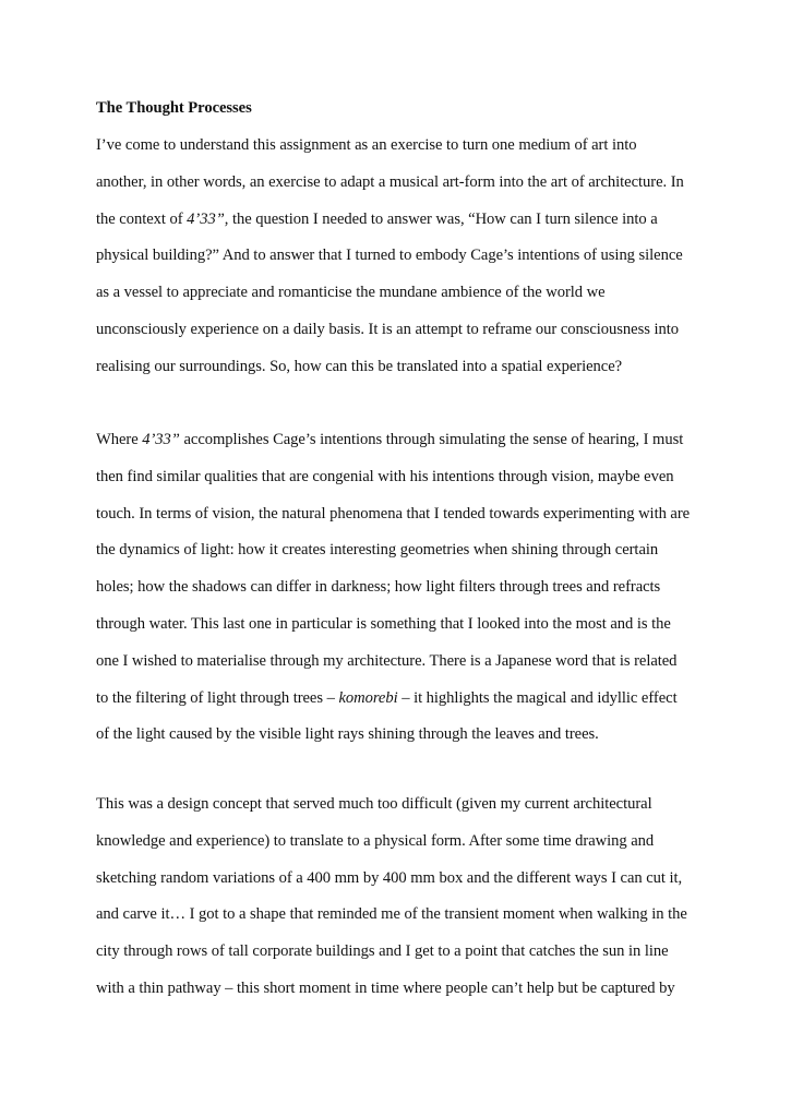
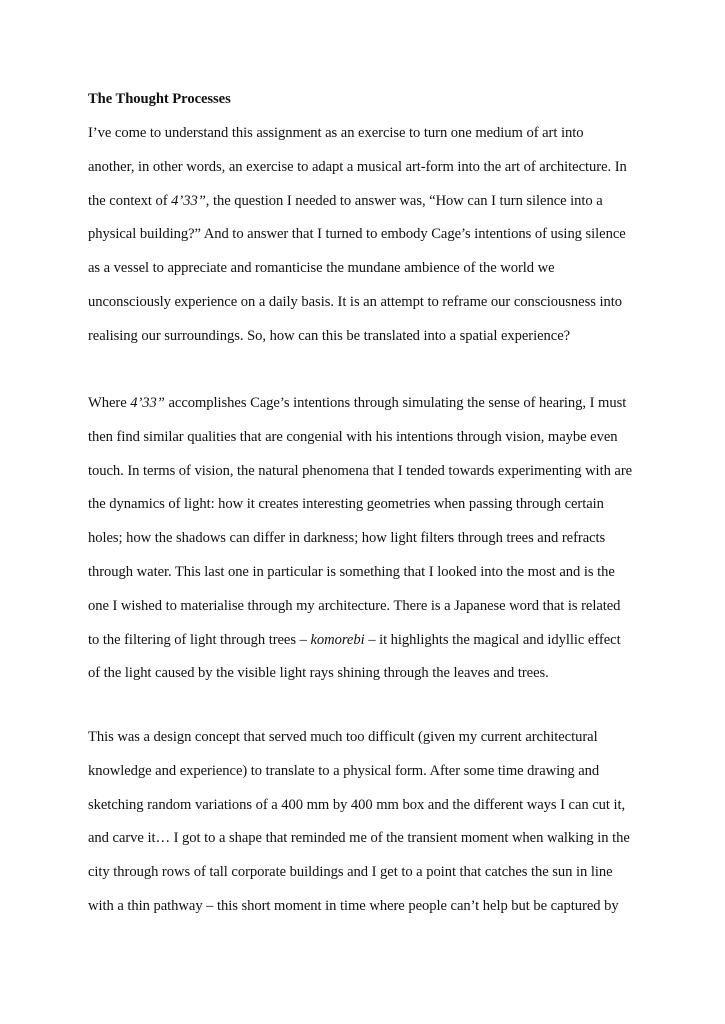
  The Thought Processes
  I’ve come to understand this assignment as an exercise to turn one medium of art into
  another, in other words, an exercise to adapt a musical art-form into the art of architecture. In
  the context of 4’33”, the question I needed to answer was, “How can I turn silence into a
  physical building?” And to answer that I turned to embody Cage’s intentions of using silence
  as a vessel to appreciate and romanticise the mundane ambience of the world we
  unconsciously experience on a daily basis. It is an attempt to reframe our consciousness into
  realising our surroundings. So, how can this be translated into a spatial experience?
  Where 4’33” accomplishes Cage’s intentions through simulating the sense of hearing, I must
  then find similar qualities that are congenial with his intentions through vision, maybe even
  touch. In terms of vision, the natural phenomena that I tended towards experimenting with are
- the dynamics of light: how it creates interesting geometries when shining through certain
+ the dynamics of light: how it creates interesting geometries when passing through certain
  holes; how the shadows can differ in darkness; how light filters through trees and refracts
  through water. This last one in particular is something that I looked into the most and is the
  one I wished to materialise through my architecture. There is a Japanese word that is related
  to the filtering of light through trees – komorebi – it highlights the magical and idyllic effect
  of the light caused by the visible light rays shining through the leaves and trees.
  This was a design concept that served much too difficult (given my current architectural
  knowledge and experience) to translate to a physical form. After some time drawing and
  sketching random variations of a 400 mm by 400 mm box and the different ways I can cut it,
  and carve it… I got to a shape that reminded me of the transient moment when walking in the
  city through rows of tall corporate buildings and I get to a point that catches the sun in line
  with a thin pathway – this short moment in time where people can’t help but be captured by
